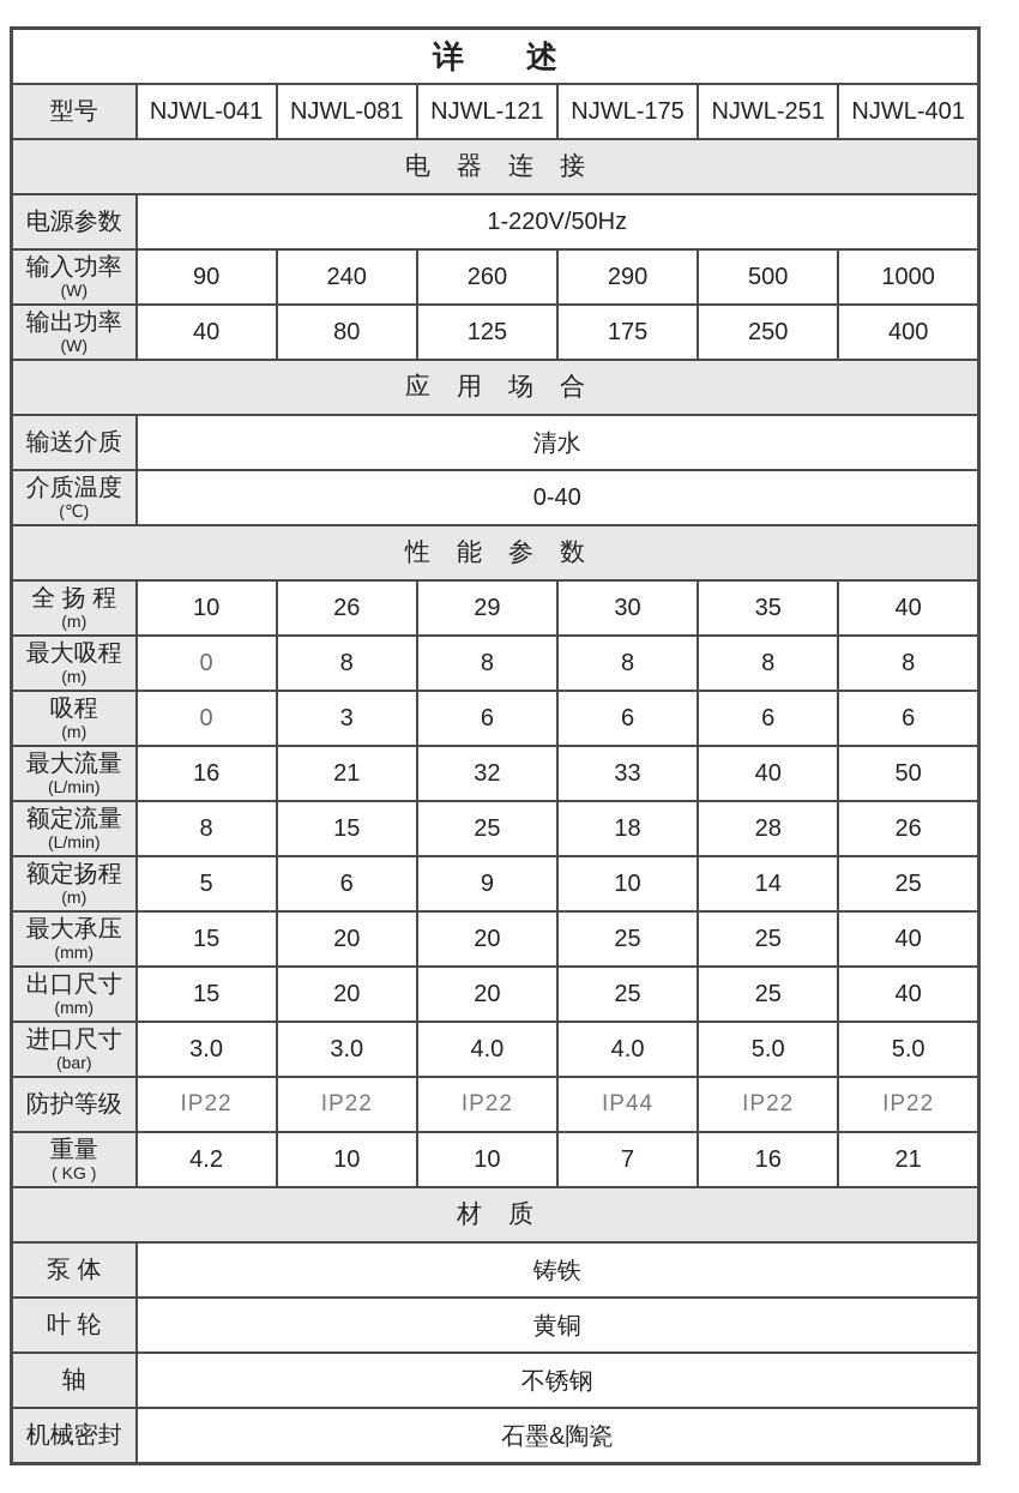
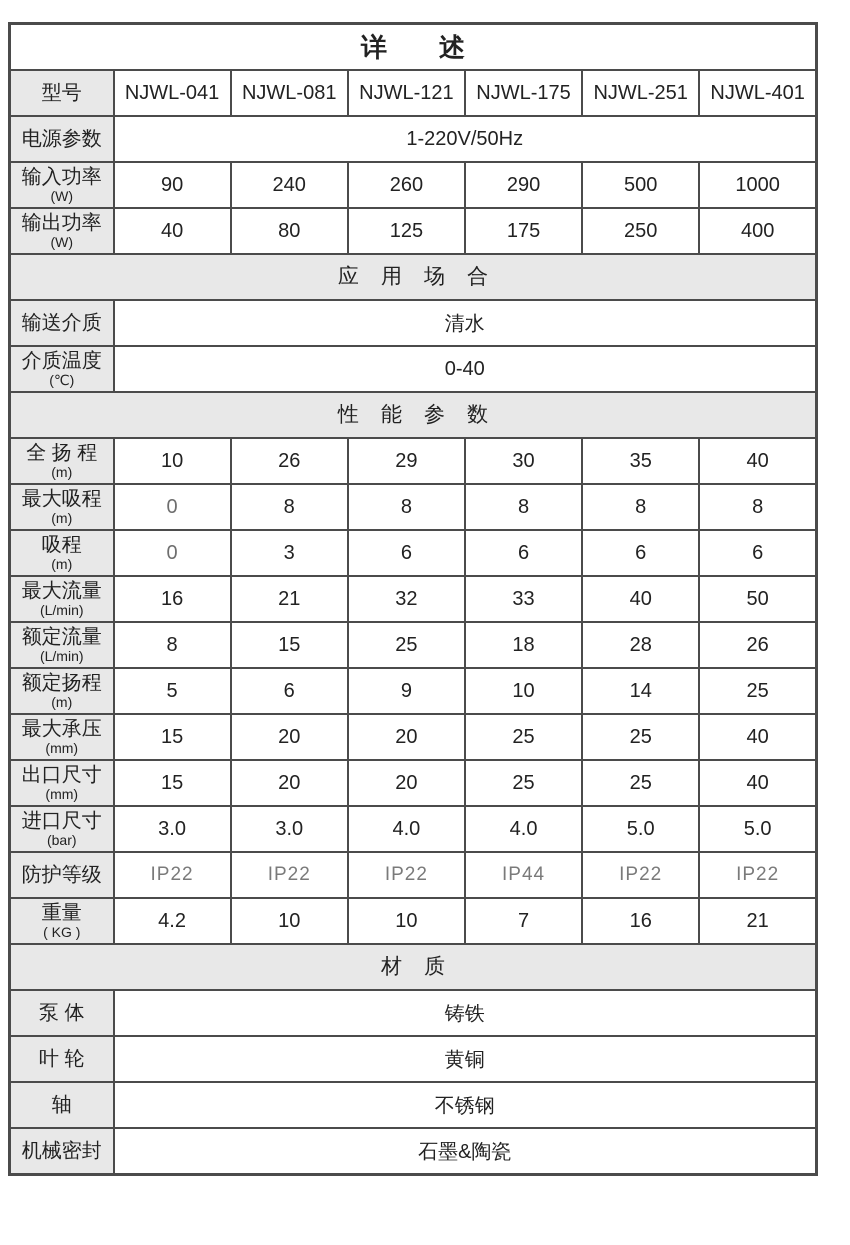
  详述
  型号	NJWL-041	NJWL-081	NJWL-121	NJWL-175	NJWL-251	NJWL-401
- 电器连接
  电源参数	1-220V/50Hz
  输入功率(W)	90	240	260	290	500	1000
  输出功率(W)	40	80	125	175	250	400
  应用场合
  输送介质	清水
  介质温度(℃)	0-40
  性能参数
  全 扬 程(m)	10	26	29	30	35	40
  最大吸程(m)	0	8	8	8	8	8
  吸程(m)	0	3	6	6	6	6
  最大流量(L/min)	16	21	32	33	40	50
  额定流量(L/min)	8	15	25	18	28	26
  额定扬程(m)	5	6	9	10	14	25
  最大承压(mm)	15	20	20	25	25	40
  出口尺寸(mm)	15	20	20	25	25	40
  进口尺寸(bar)	3.0	3.0	4.0	4.0	5.0	5.0
  防护等级	IP22	IP22	IP22	IP44	IP22	IP22
  重量( KG )	4.2	10	10	7	16	21
  材质
  泵 体	铸铁
  叶 轮	黄铜
  轴	不锈钢
  机械密封	石墨&陶瓷
